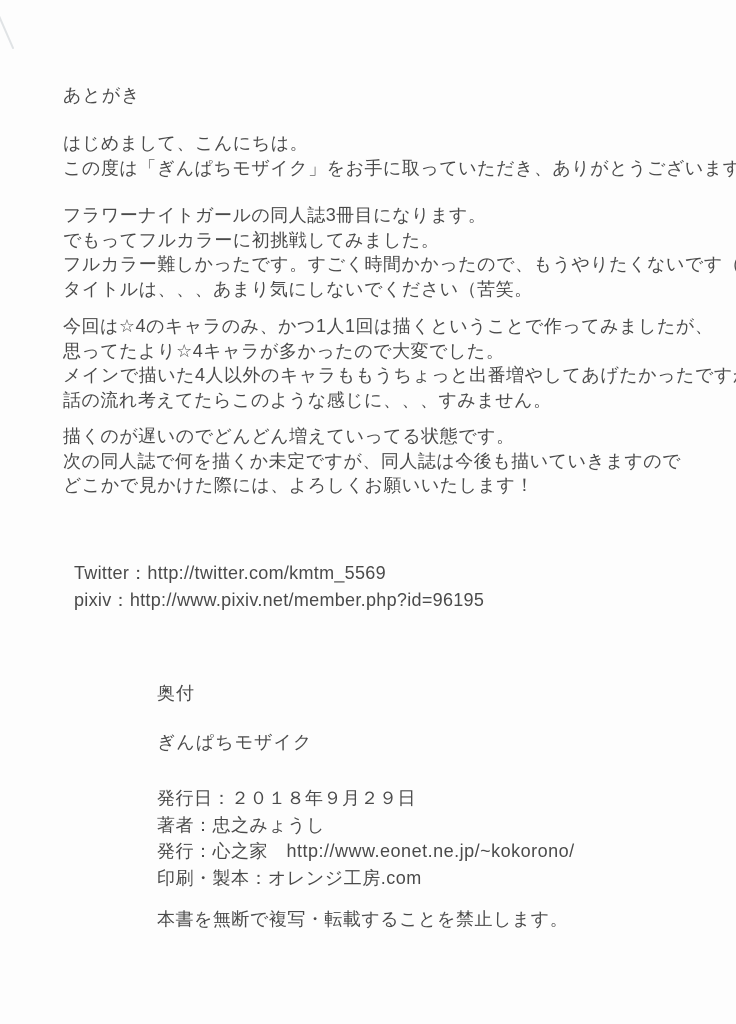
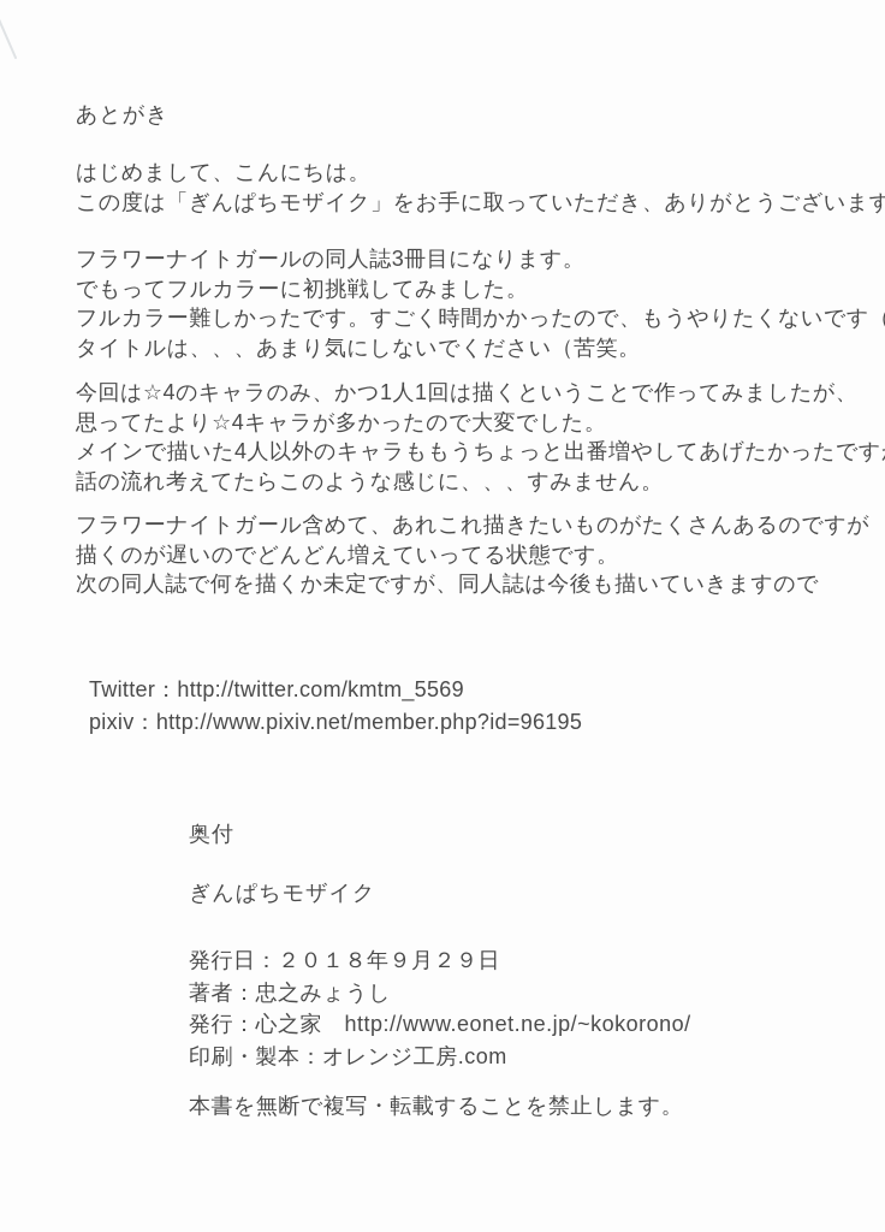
  あとがき
  はじめまして、こんにちは。
  この度は「ぎんぱちモザイク」をお手に取っていただき、ありがとうございます
  フラワーナイトガールの同人誌3冊目になります。
  でもってフルカラーに初挑戦してみました。
  フルカラー難しかったです。すごく時間かかったので、もうやりたくないです（
  タイトルは、、、あまり気にしないでください（苦笑。
  今回は☆4のキャラのみ、かつ1人1回は描くということで作ってみましたが、
  思ってたより☆4キャラが多かったので大変でした。
  メインで描いた4人以外のキャラももうちょっと出番増やしてあげたかったです
  話の流れ考えてたらこのような感じに、、、すみません。
+ フラワーナイトガール含めて、あれこれ描きたいものがたくさんあるのですが
  描くのが遅いのでどんどん増えていってる状態です。
  次の同人誌で何を描くか未定ですが、同人誌は今後も描いていきますので
- どこかで見かけた際には、よろしくお願いいたします！
  Twitter：http://twitter.com/kmtm_5569
  pixiv：http://www.pixiv.net/member.php?id=96195
  奥付
  ぎんぱちモザイク
  発行日：２０１８年９月２９日
  著者：忠之みょうし
  発行：心之家 http://www.eonet.ne.jp/~kokorono/
  印刷・製本：オレンジ工房.com
  本書を無断で複写・転載することを禁止します。
